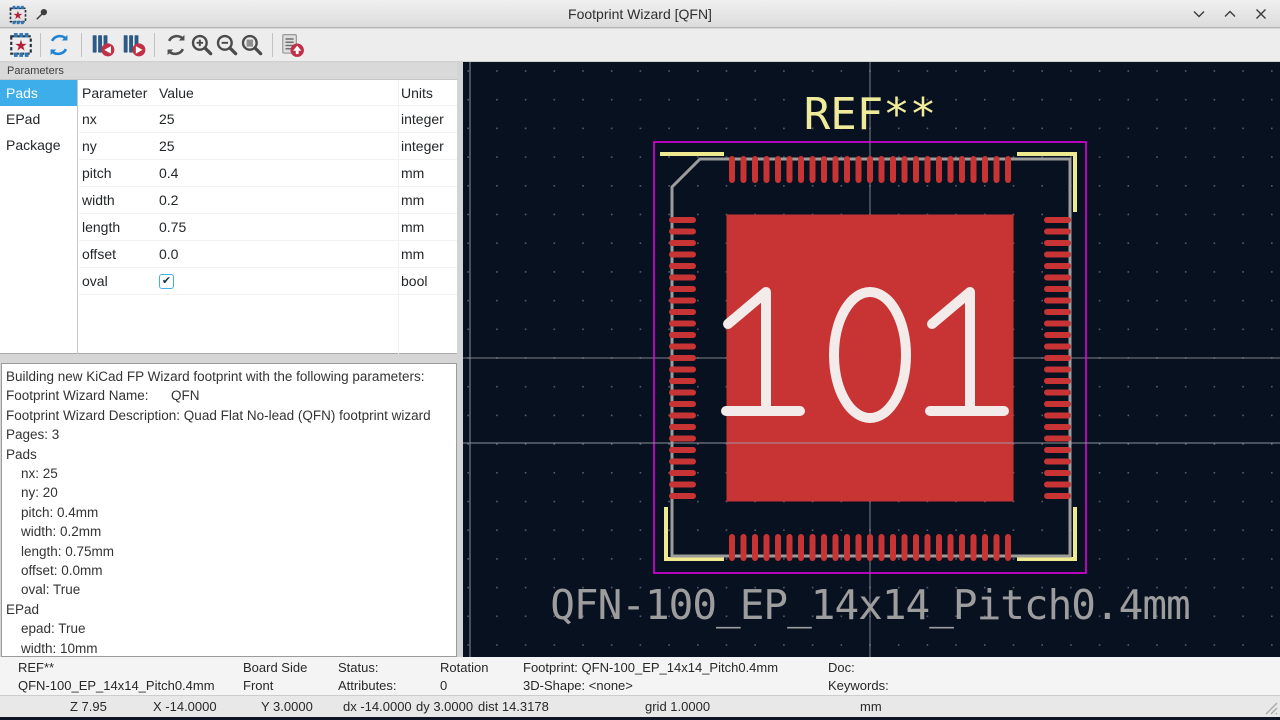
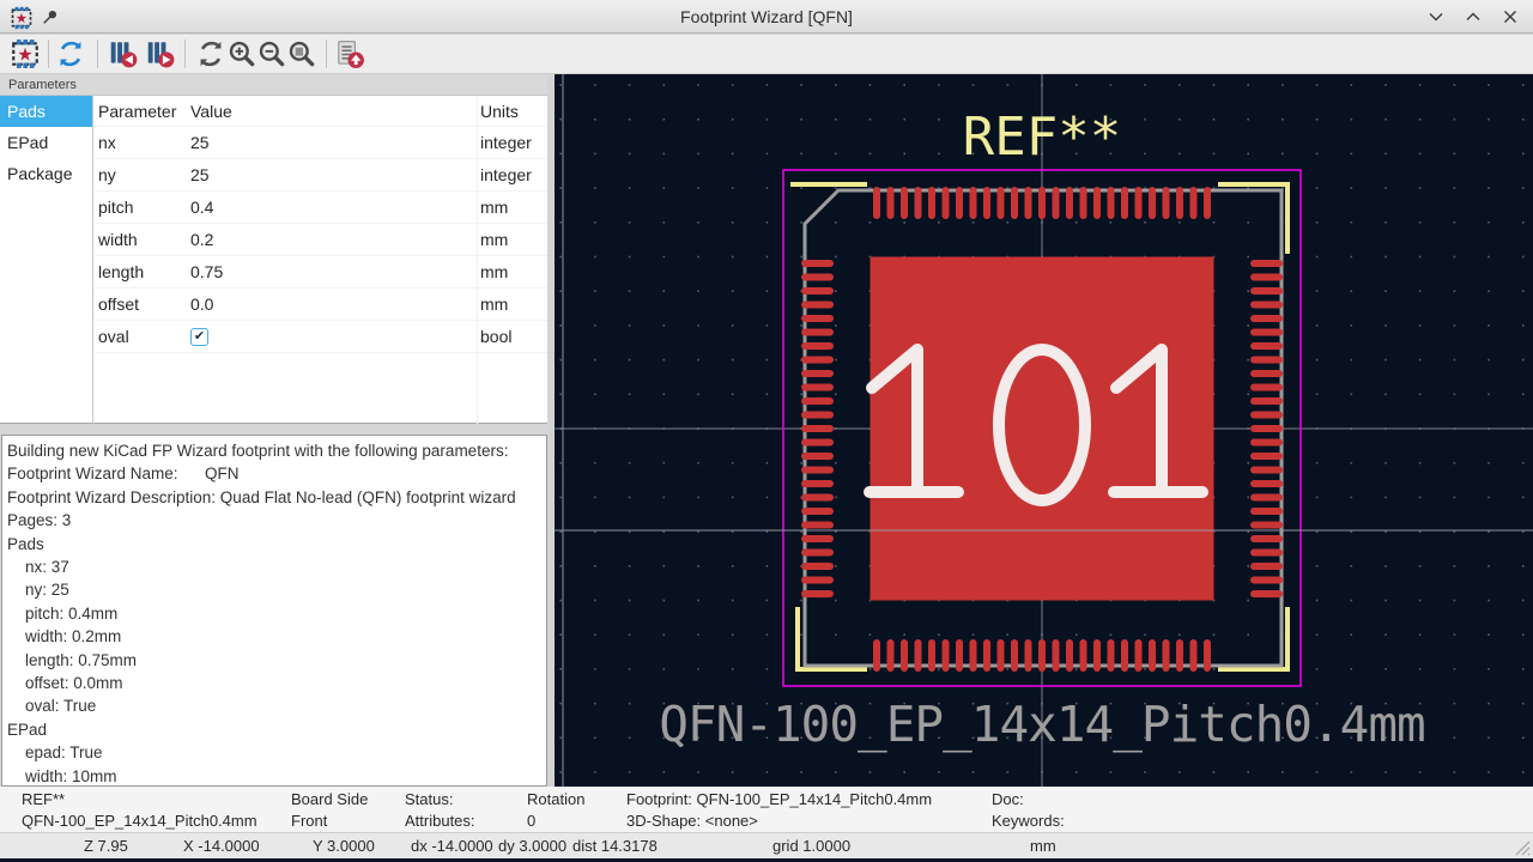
  ★
  Footprint Wizard [QFN]
  ★
  Parameters
  Pads
  EPad
  Package
  Parameter
  Value
  Units
  nx
  25
  integer
  ny
  25
  integer
  pitch
  0.4
  mm
  width
  0.2
  mm
  length
  0.75
  mm
  offset
  0.0
  mm
  oval
  ✔
  bool
  Building new KiCad FP Wizard footprint with the following parameters:
  Footprint Wizard Name: QFN
  Footprint Wizard Description: Quad Flat No-lead (QFN) footprint wizard
  Pages: 3
  Pads
- nx: 25
+ nx: 37
- ny: 20
+ ny: 25
  pitch: 0.4mm
  width: 0.2mm
  length: 0.75mm
  offset: 0.0mm
  oval: True
  EPad
  epad: True
  width: 10mm
  REF**
  QFN-100_EP_14x14_Pitch0.4mm
  REF**
  Board Side
  Status:
  Rotation
  Footprint: QFN-100_EP_14x14_Pitch0.4mm
  Doc:
  QFN-100_EP_14x14_Pitch0.4mm
  Front
  Attributes:
  0
  3D-Shape: <none>
  Keywords:
  Z 7.95
  X -14.0000
  Y 3.0000
  dx -14.0000
  dy 3.0000
  dist 14.3178
  grid 1.0000
  mm
